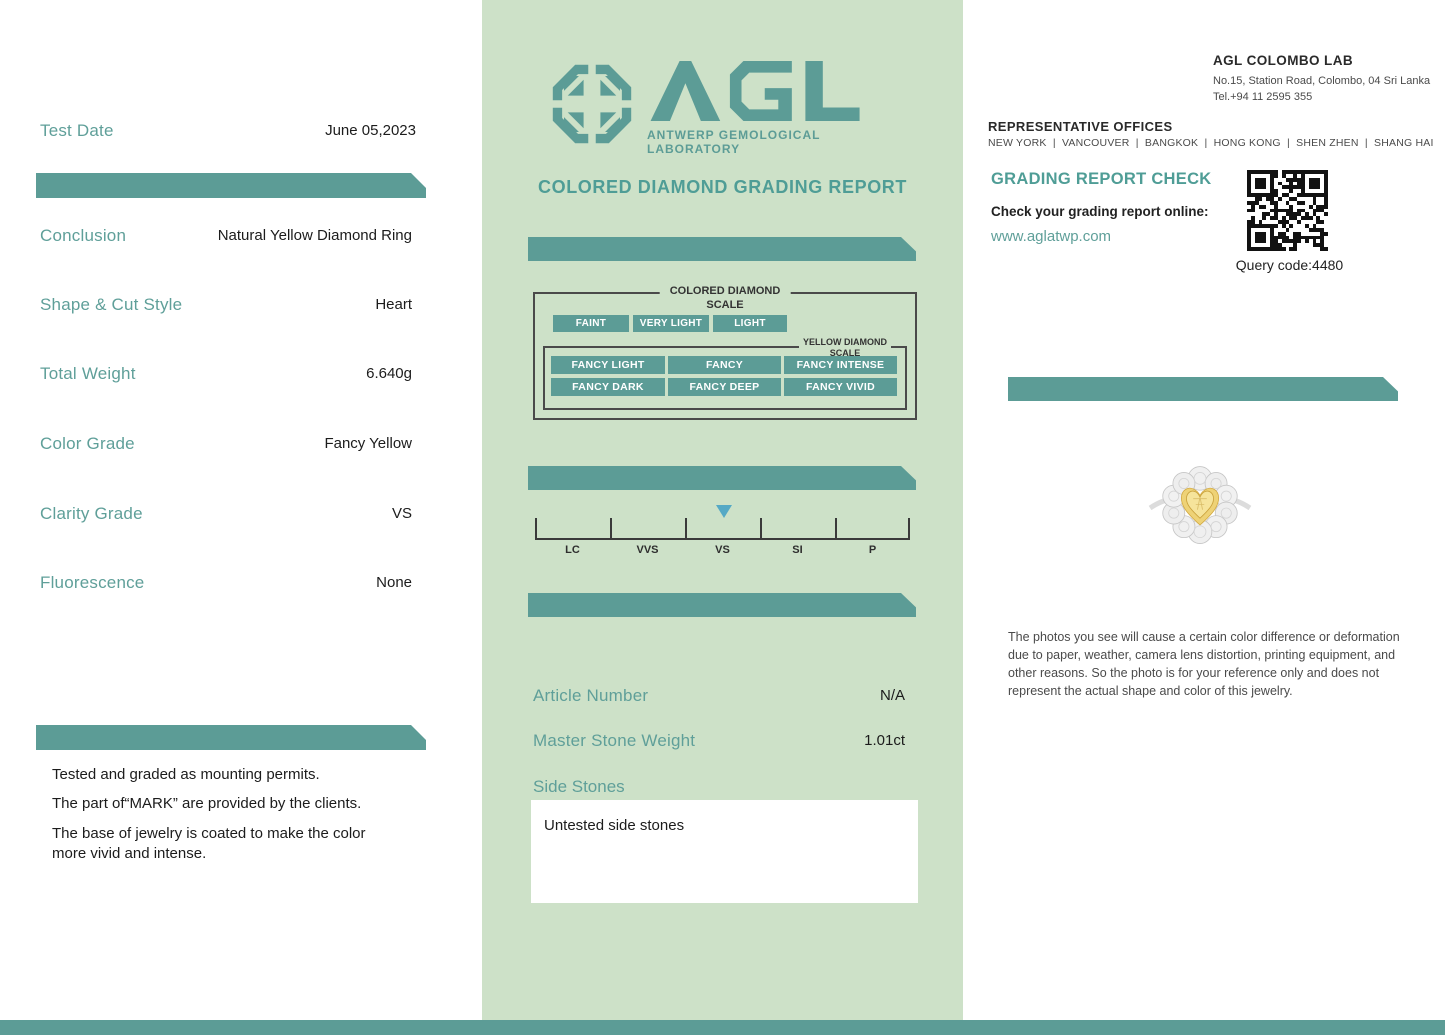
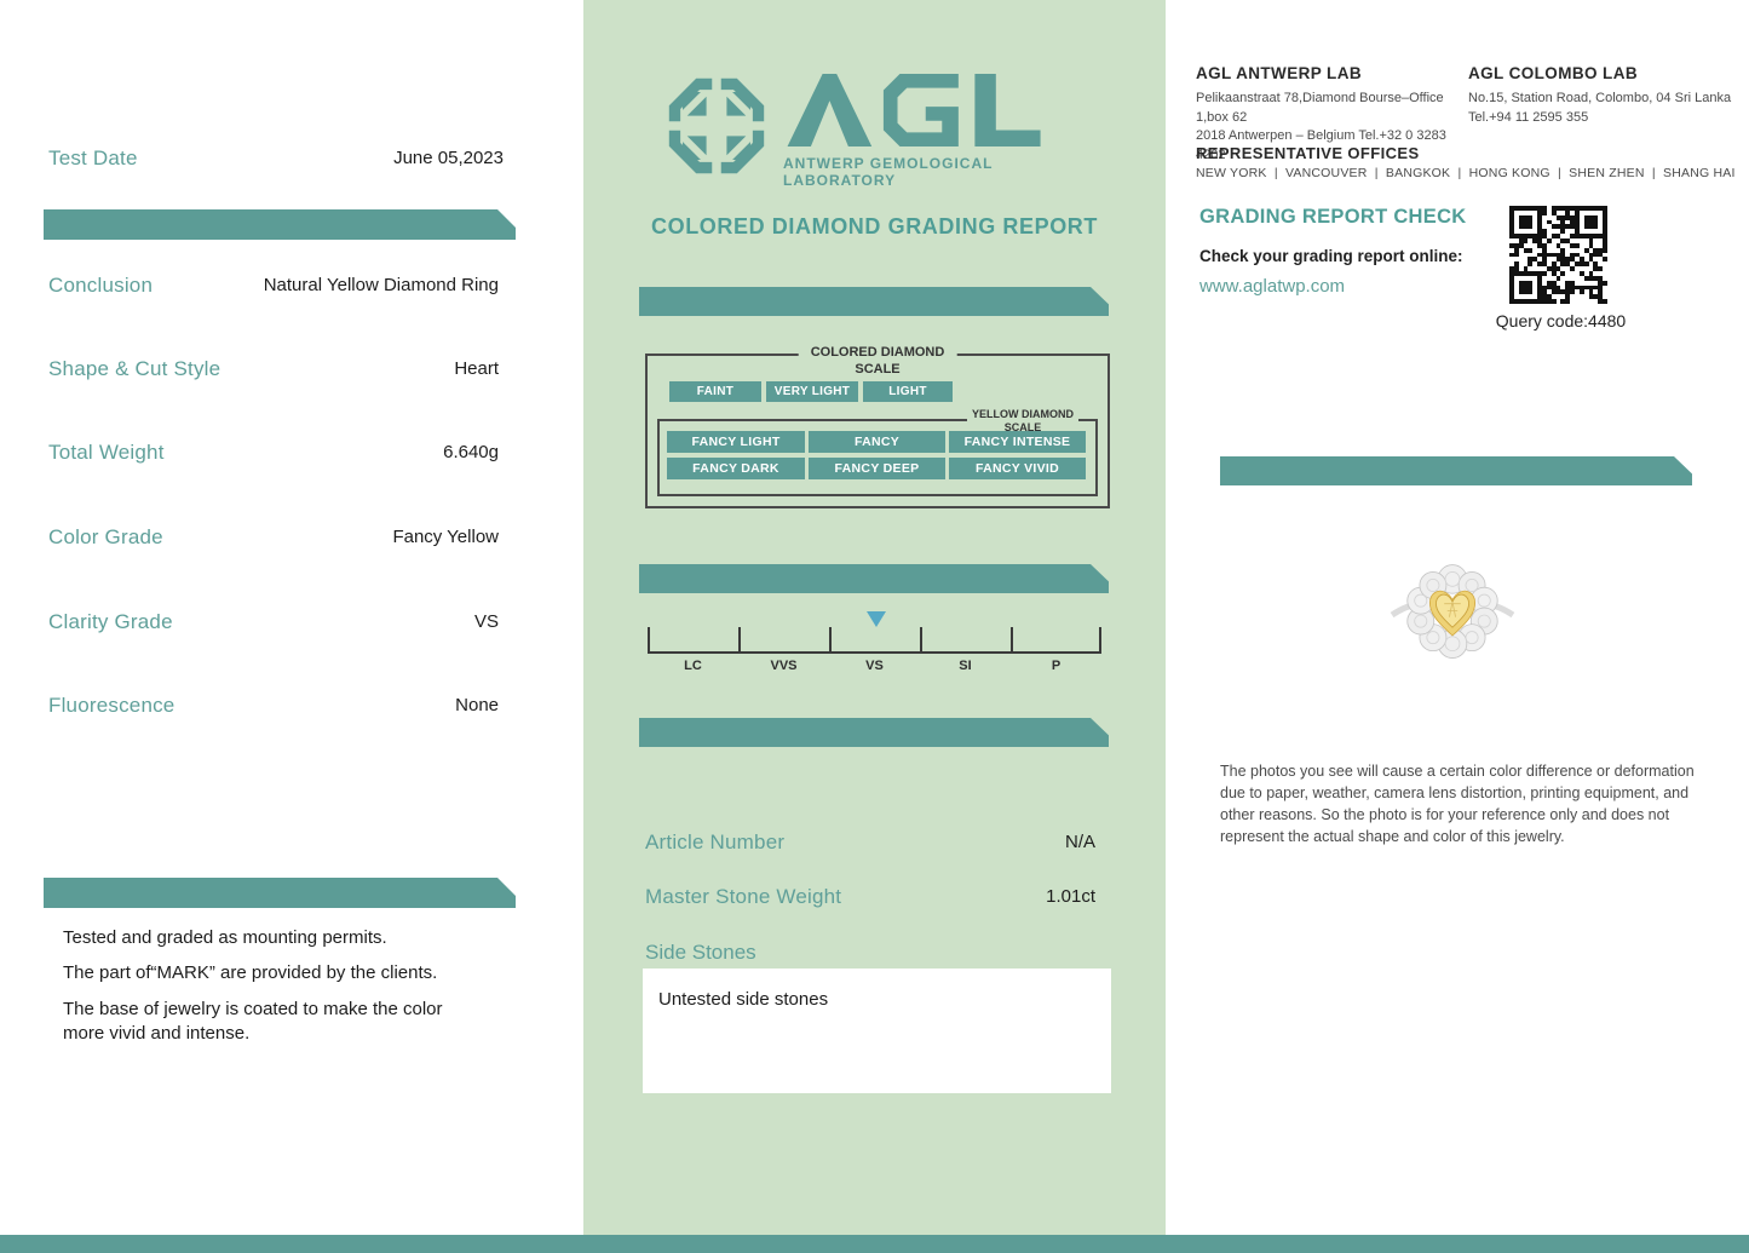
  Test Date
  June 05,2023
  Conclusion
  Natural Yellow Diamond Ring
  Shape & Cut Style
  Heart
  Total Weight
  6.640g
  Color Grade
  Fancy Yellow
  Clarity Grade
  VS
  Fluorescence
  None
  Tested and graded as mounting permits.
  The part of“MARK” are provided by the clients.
  The base of jewelry is coated to make the color more vivid and intense.
  ANTWERP GEMOLOGICAL LABORATORY
  COLORED DIAMOND GRADING REPORT
  COLORED DIAMOND
  SCALE
  FAINT
  VERY LIGHT
  LIGHT
  YELLOW DIAMOND
  SCALE
  FANCY LIGHT
  FANCY
  FANCY INTENSE
  FANCY DARK
  FANCY DEEP
  FANCY VIVID
  LC
  VVS
  VS
  SI
  P
  Article Number
  N/A
  Master Stone Weight
  1.01ct
  Side Stones
  Untested side stones
+ AGL ANTWERP LAB
+ Pelikaanstraat 78,Diamond Bourse–Office 1,box 62
+ 2018 Antwerpen – Belgium Tel.+32 0 3283 4202
  AGL COLOMBO LAB
  No.15, Station Road, Colombo, 04 Sri Lanka
  Tel.+94 11 2595 355
  REPRESENTATIVE OFFICES
  NEW YORK | VANCOUVER | BANGKOK | HONG KONG | SHEN ZHEN | SHANG HAI
  GRADING REPORT CHECK
  Check your grading report online:
  www.aglatwp.com
  Query code:4480
  The photos you see will cause a certain color difference or deformation due to paper, weather, camera lens distortion, printing equipment, and other reasons. So the photo is for your reference only and does not represent the actual shape and color of this jewelry.
